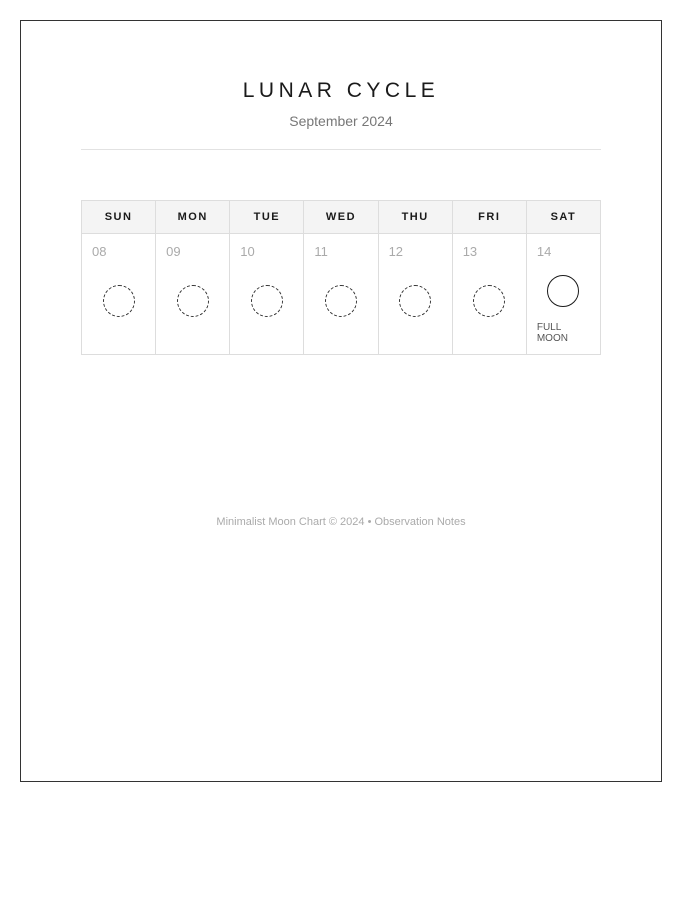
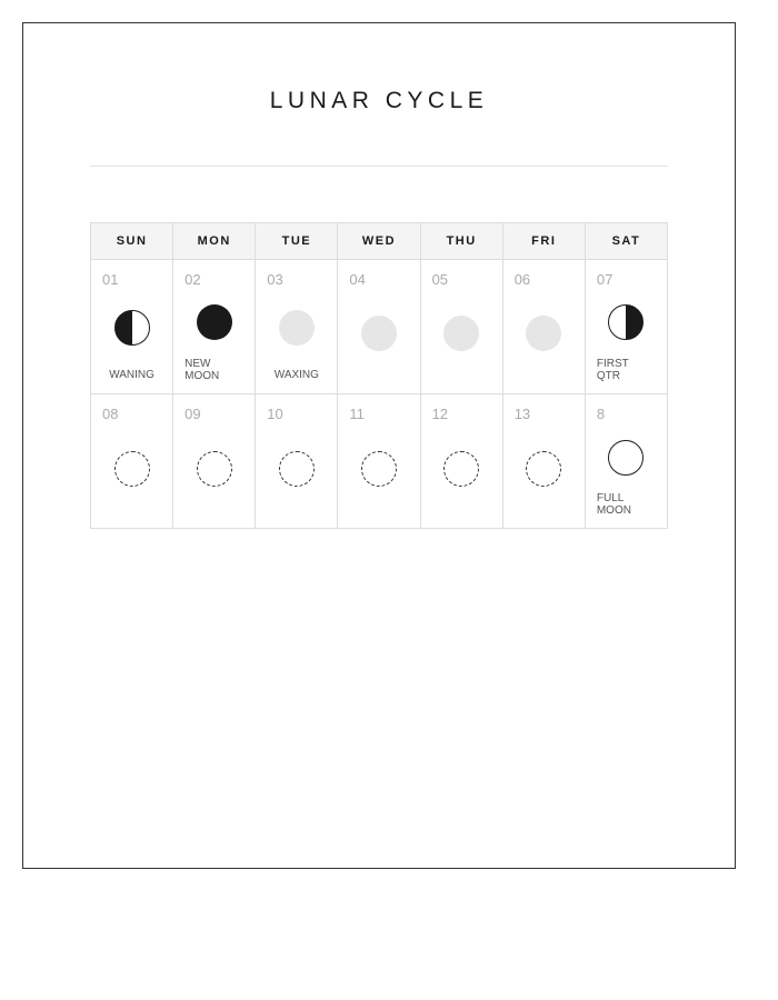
  LUNAR CYCLE
- September 2024
  SUN	MON	TUE	WED	THU	FRI	SAT
+ 01 WANING	02 NEW MOON	03 WAXING	04	05	06	07 FIRST QTR
- 08	09	10	11	12	13	14 FULL MOON
+ 08	09	10	11	12	13	8 FULL MOON
- Minimalist Moon Chart © 2024 • Observation Notes
